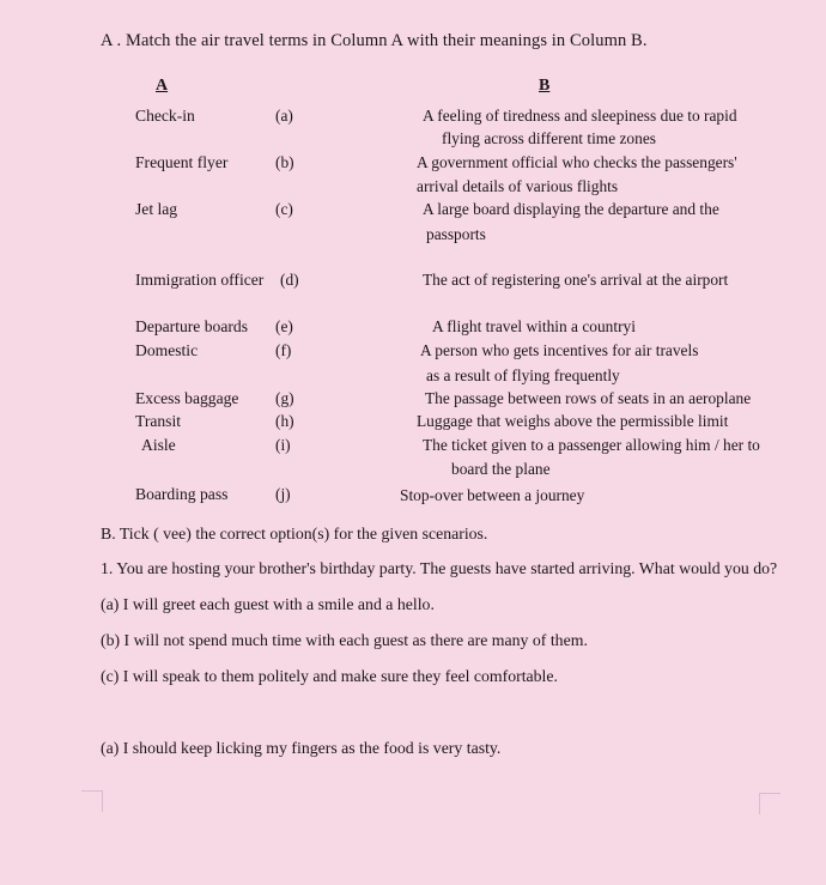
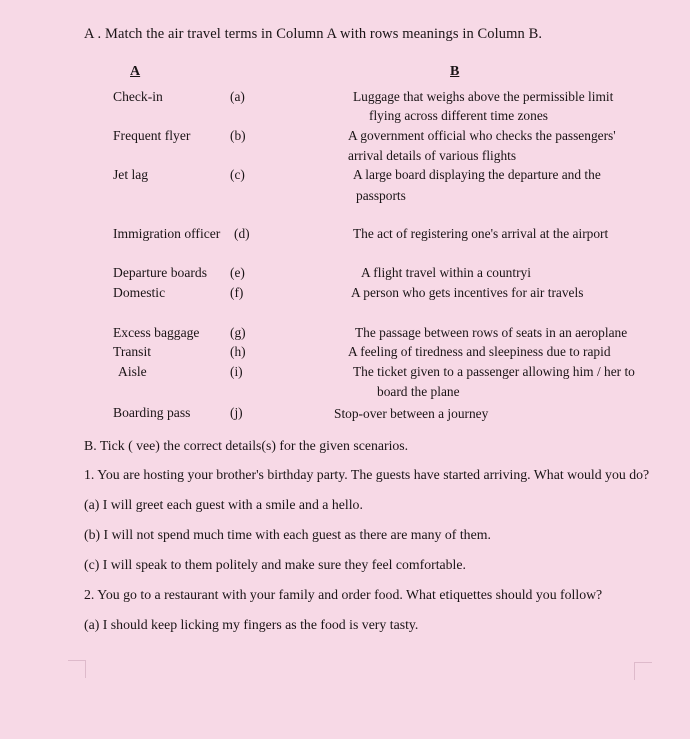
- A . Match the air travel terms in Column A with their meanings in Column B.
+ A . Match the air travel terms in Column A with rows meanings in Column B.
  A
  B
  Check-in
  Frequent flyer
  Jet lag
  Immigration officer
  Departure boards
  Domestic
  Excess baggage
  Transit
  Aisle
  Boarding pass
  (a)
  (b)
  (c)
  (d)
  (e)
  (f)
  (g)
  (h)
  (i)
  (j)
- A feeling of tiredness and sleepiness due to rapid
+ Luggage that weighs above the permissible limit
  flying across different time zones
  A government official who checks the passengers'
  arrival details of various flights
  A large board displaying the departure and the
  passports
  The act of registering one's arrival at the airport
  A flight travel within a countryi
  A person who gets incentives for air travels
- as a result of flying frequently
  The passage between rows of seats in an aeroplane
- Luggage that weighs above the permissible limit
+ A feeling of tiredness and sleepiness due to rapid
  The ticket given to a passenger allowing him / her to
  board the plane
  Stop-over between a journey
- B. Tick ( vee) the correct option(s) for the given scenarios.
+ B. Tick ( vee) the correct details(s) for the given scenarios.
  1. You are hosting your brother's birthday party. The guests have started arriving. What would you do?
  (a) I will greet each guest with a smile and a hello.
  (b) I will not spend much time with each guest as there are many of them.
  (c) I will speak to them politely and make sure they feel comfortable.
+ 2. You go to a restaurant with your family and order food. What etiquettes should you follow?
  (a) I should keep licking my fingers as the food is very tasty.
